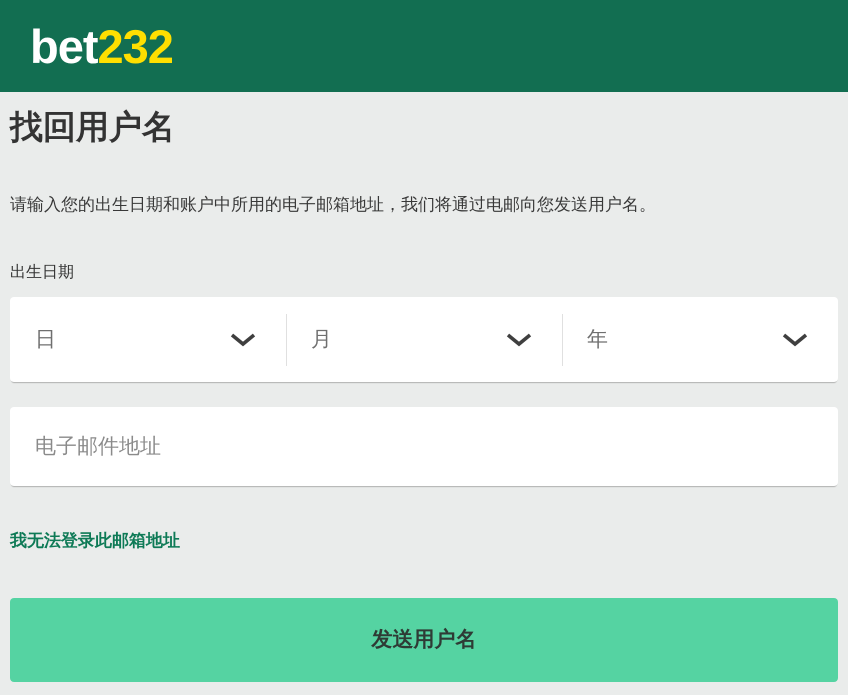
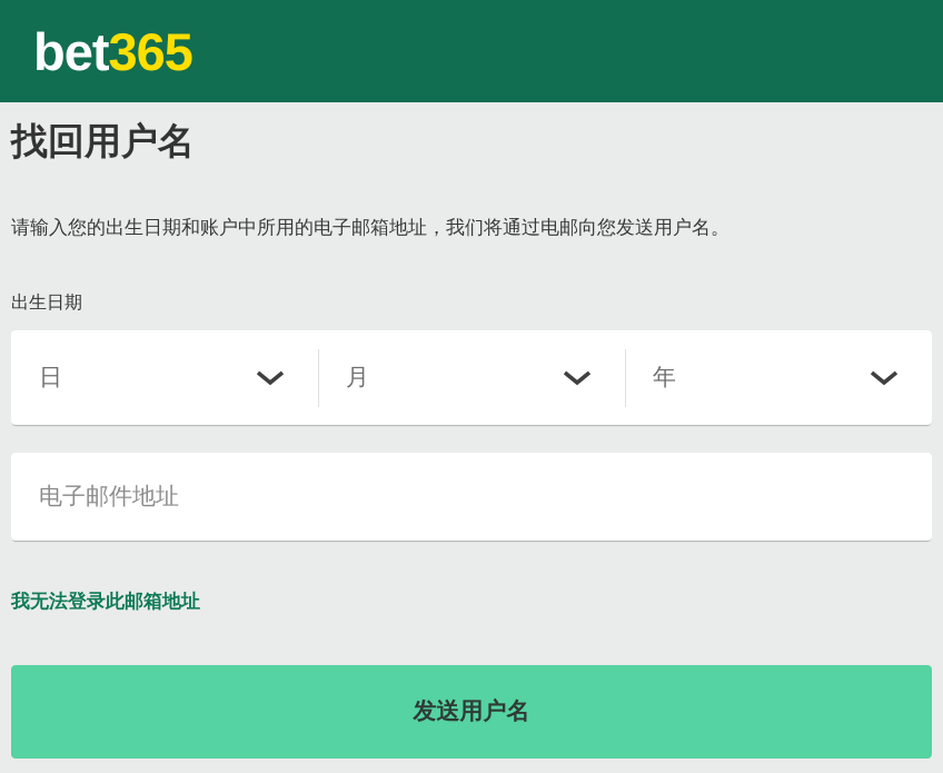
- bet232
+ bet365
  找回用户名
  请输入您的出生日期和账户中所用的电子邮箱地址，我们将通过电邮向您发送用户名。
  出生日期
  日
  月
  年
  电子邮件地址
  我无法登录此邮箱地址
  发送用户名
